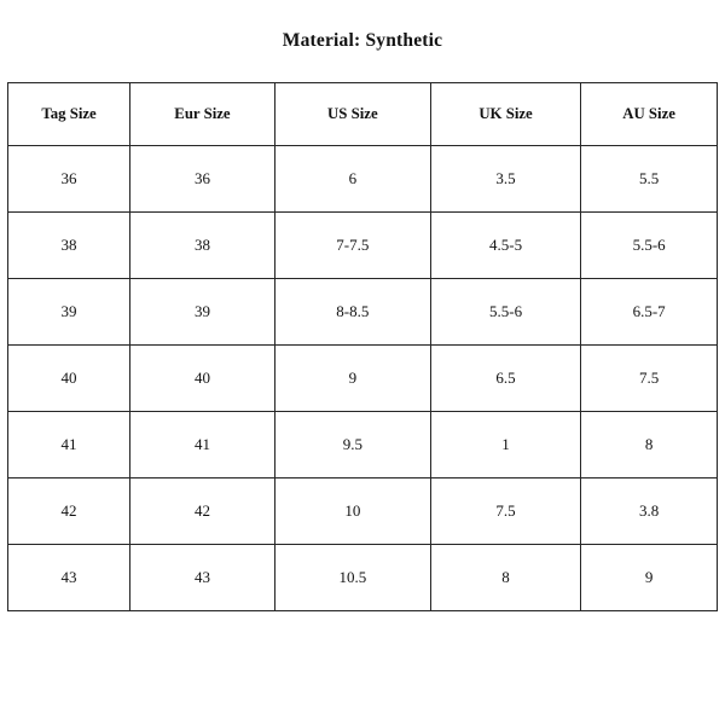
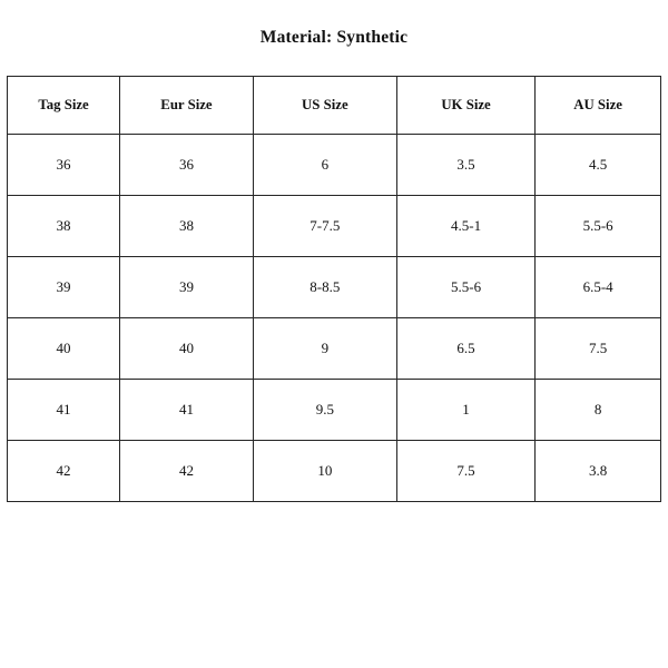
  Material: Synthetic
  Tag Size	Eur Size	US Size	UK Size	AU Size
- 36	36	6	3.5	5.5
+ 36	36	6	3.5	4.5
- 38	38	7-7.5	4.5-5	5.5-6
+ 38	38	7-7.5	4.5-1	5.5-6
- 39	39	8-8.5	5.5-6	6.5-7
+ 39	39	8-8.5	5.5-6	6.5-4
  40	40	9	6.5	7.5
  41	41	9.5	1	8
  42	42	10	7.5	3.8
- 43	43	10.5	8	9
